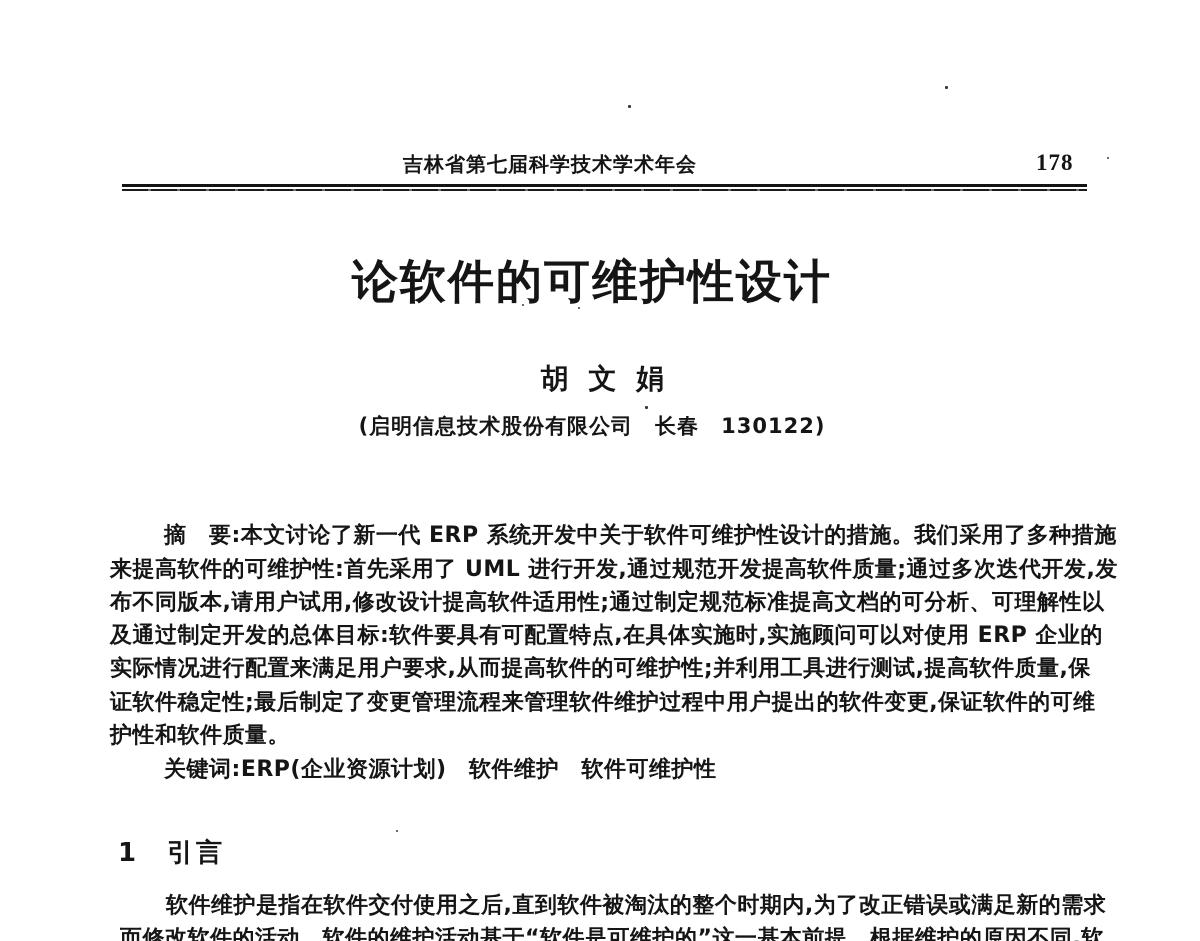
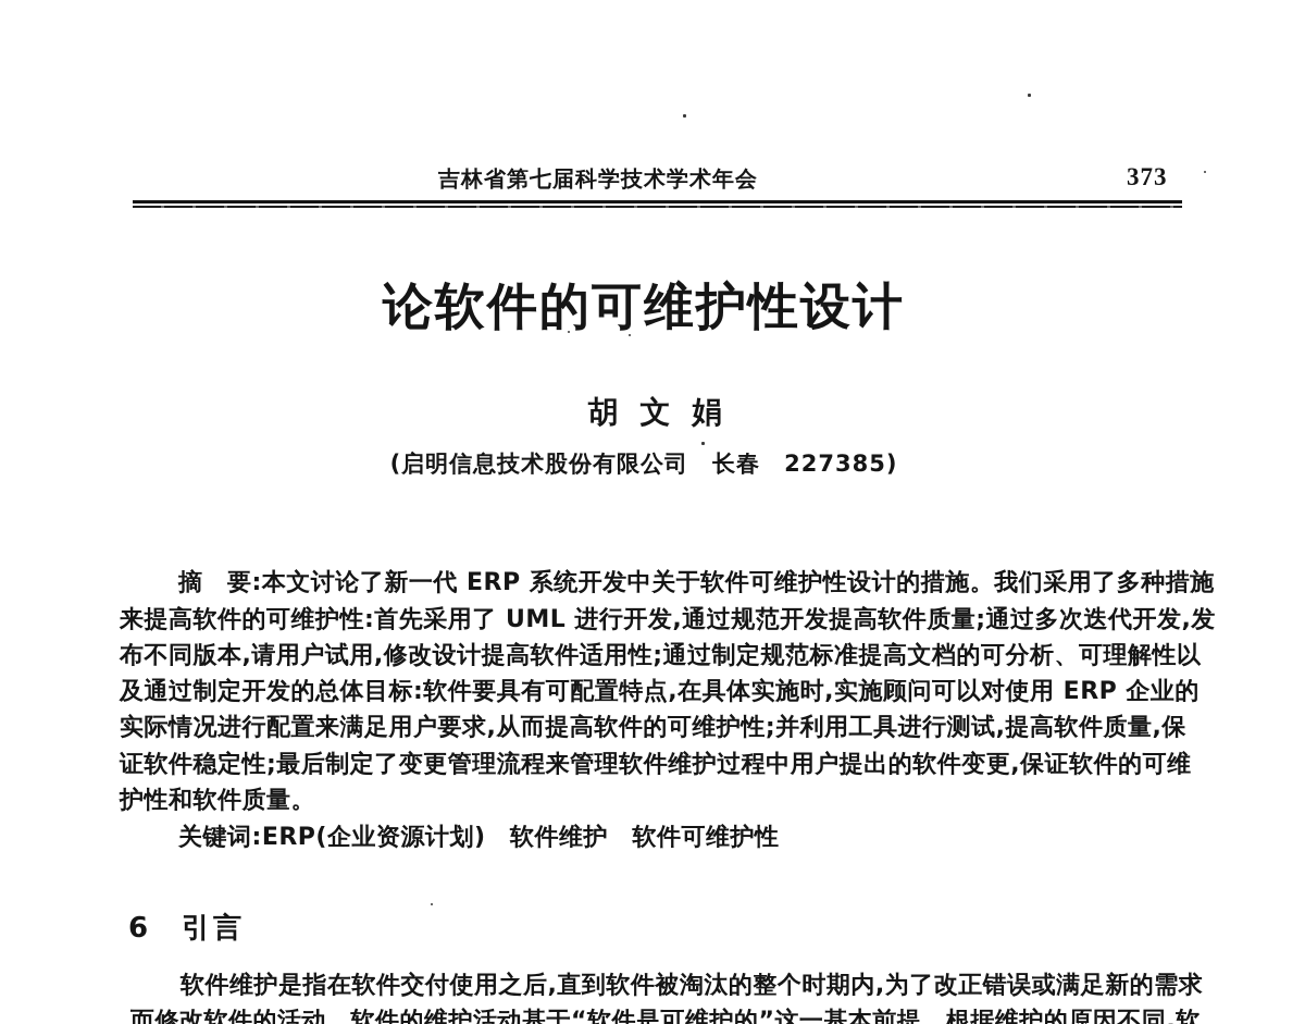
  吉林省第七届科学技术学术年会
- 178
+ 373
  论软件的可维护性设计
  胡 文 娟
- (启明信息技术股份有限公司 长春 130122)
+ (启明信息技术股份有限公司 长春 227385)
  摘 要:本文讨论了新一代 ERP 系统开发中关于软件可维护性设计的措施。我们采用了多种措施
  来提高软件的可维护性:首先采用了 UML 进行开发,通过规范开发提高软件质量;通过多次迭代开发,发
  布不同版本,请用户试用,修改设计提高软件适用性;通过制定规范标准提高文档的可分析、可理解性以
  及通过制定开发的总体目标:软件要具有可配置特点,在具体实施时,实施顾问可以对使用 ERP 企业的
  实际情况进行配置来满足用户要求,从而提高软件的可维护性;并利用工具进行测试,提高软件质量,保
  证软件稳定性;最后制定了变更管理流程来管理软件维护过程中用户提出的软件变更,保证软件的可维
  护性和软件质量。
  关键词:ERP(企业资源计划) 软件维护 软件可维护性
- 1 引言
+ 6 引言
  软件维护是指在软件交付使用之后,直到软件被淘汰的整个时期内,为了改正错误或满足新的需求
  而修改软件的活动。软件的维护活动基于“软件是可维护的”这一基本前提。根据维护的原因不同,软
